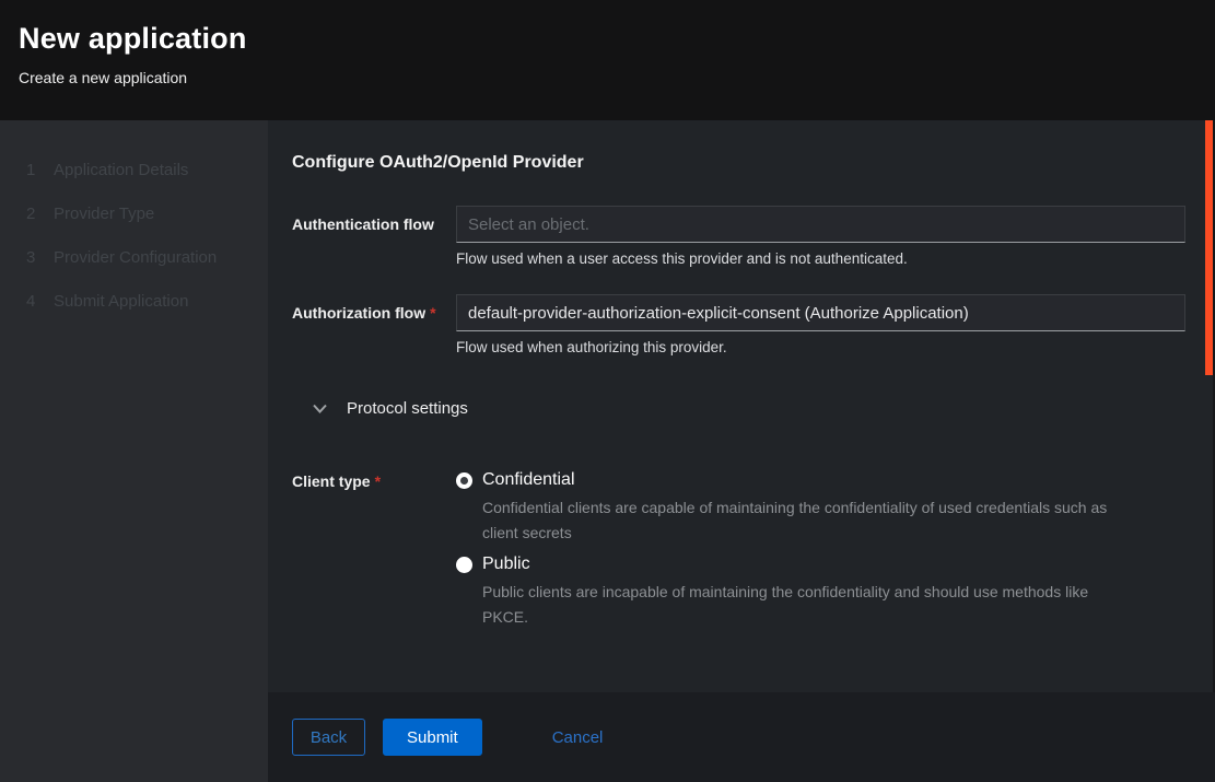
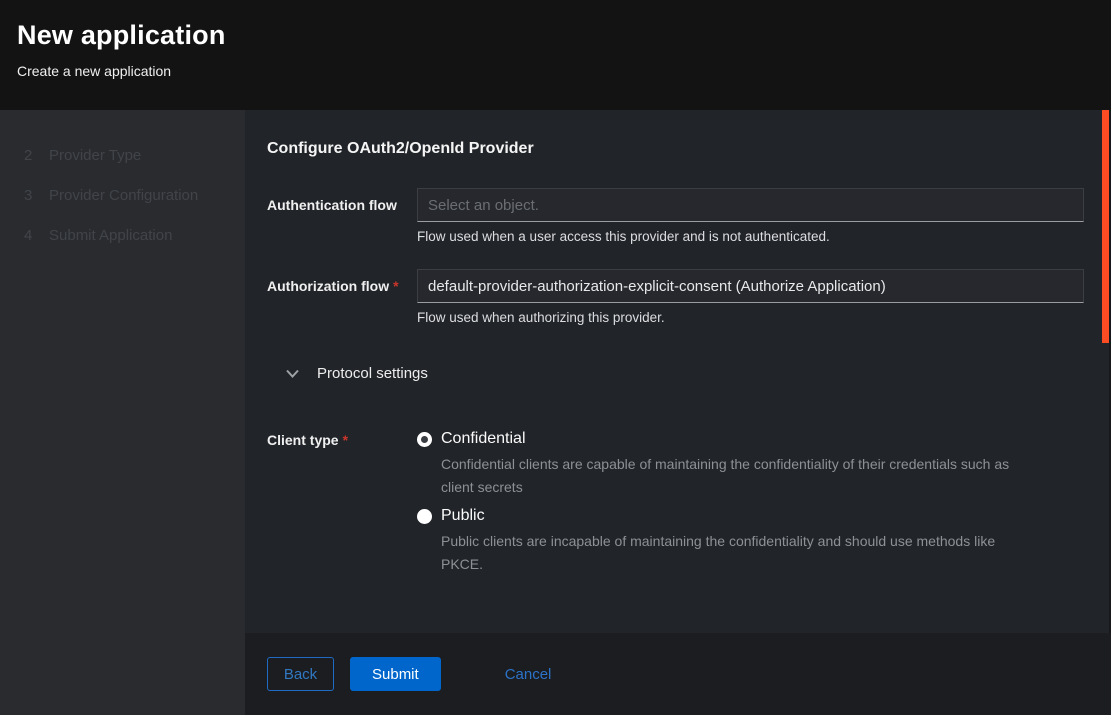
  New application
  Create a new application
- 1
- Application Details
  2
  Provider Type
  3
  Provider Configuration
  4
  Submit Application
  Configure OAuth2/OpenId Provider
  Authentication flow
  Select an object.
  Flow used when a user access this provider and is not authenticated.
  Authorization flow *
  default-provider-authorization-explicit-consent (Authorize Application)
  Flow used when authorizing this provider.
  Protocol settings
  Client type *
  Confidential
- Confidential clients are capable of maintaining the confidentiality of used credentials such as client secrets
+ Confidential clients are capable of maintaining the confidentiality of their credentials such as client secrets
  Public
  Public clients are incapable of maintaining the confidentiality and should use methods like PKCE.
  Back
  Submit
  Cancel
